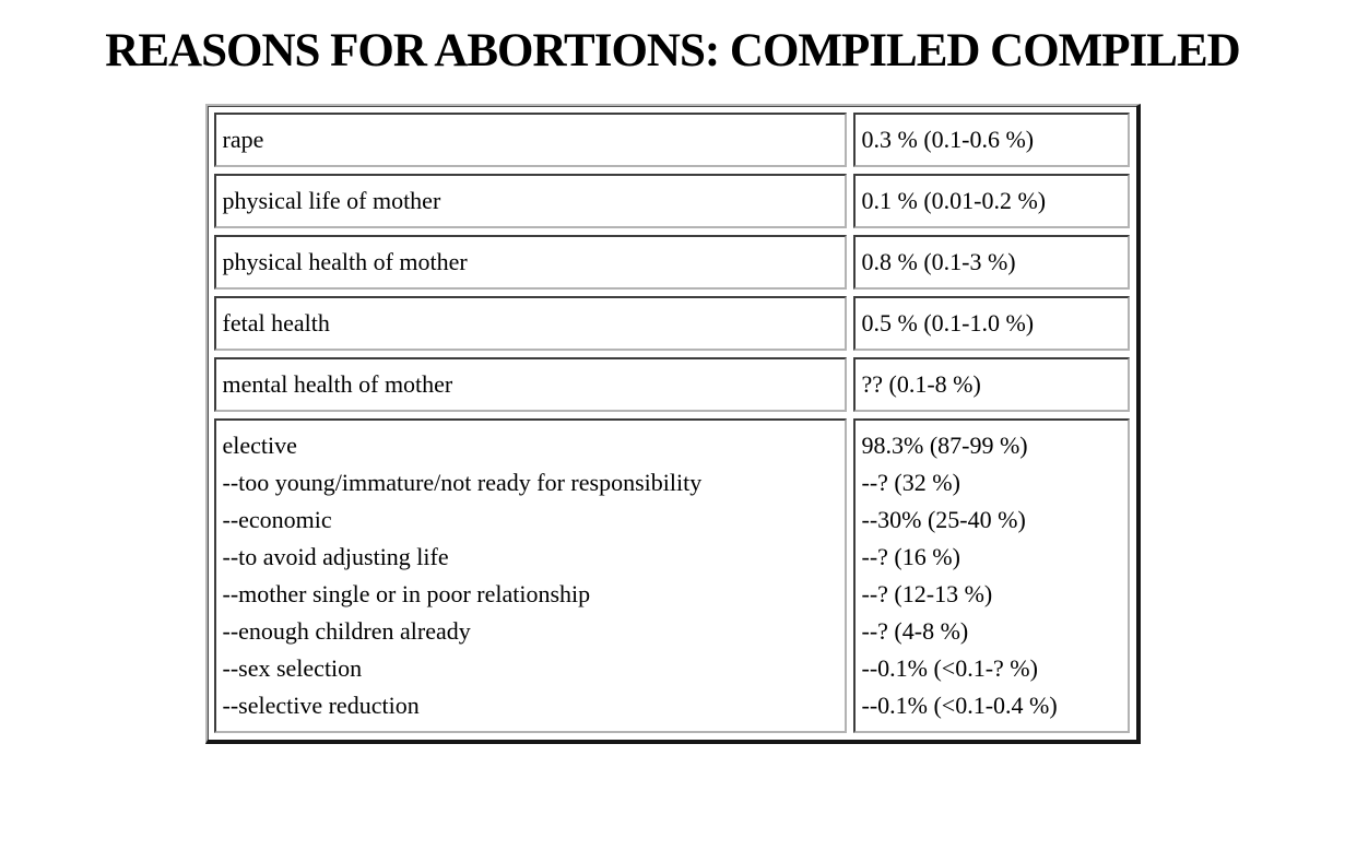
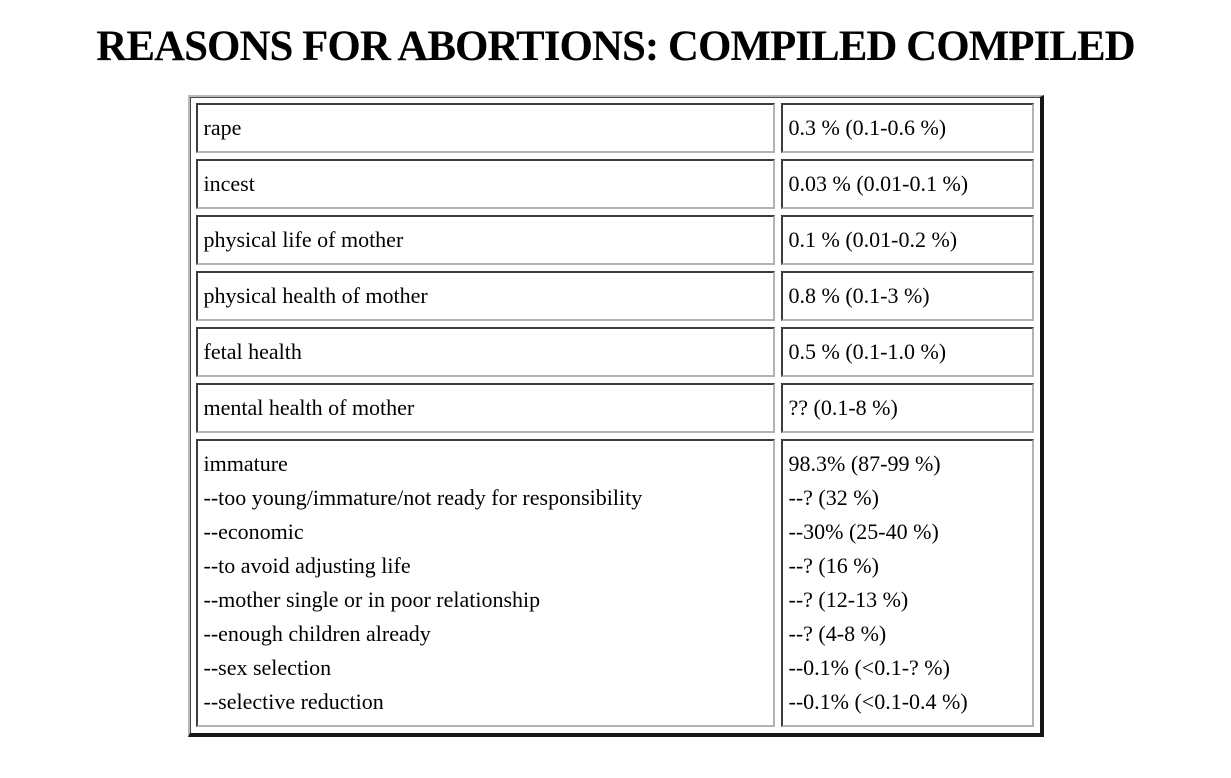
  REASONS FOR ABORTIONS: COMPILED COMPILED
  rape	0.3 % (0.1-0.6 %)
+ incest	0.03 % (0.01-0.1 %)
  physical life of mother	0.1 % (0.01-0.2 %)
  physical health of mother	0.8 % (0.1-3 %)
  fetal health	0.5 % (0.1-1.0 %)
  mental health of mother	?? (0.1-8 %)
- elective --too young/immature/not ready for responsibility --economic --to avoid adjusting life --mother single or in poor relationship --enough children already --sex selection --selective reduction	98.3% (87-99 %) --? (32 %) --30% (25-40 %) --? (16 %) --? (12-13 %) --? (4-8 %) --0.1% (<0.1-? %) --0.1% (<0.1-0.4 %)
+ immature --too young/immature/not ready for responsibility --economic --to avoid adjusting life --mother single or in poor relationship --enough children already --sex selection --selective reduction	98.3% (87-99 %) --? (32 %) --30% (25-40 %) --? (16 %) --? (12-13 %) --? (4-8 %) --0.1% (<0.1-? %) --0.1% (<0.1-0.4 %)
